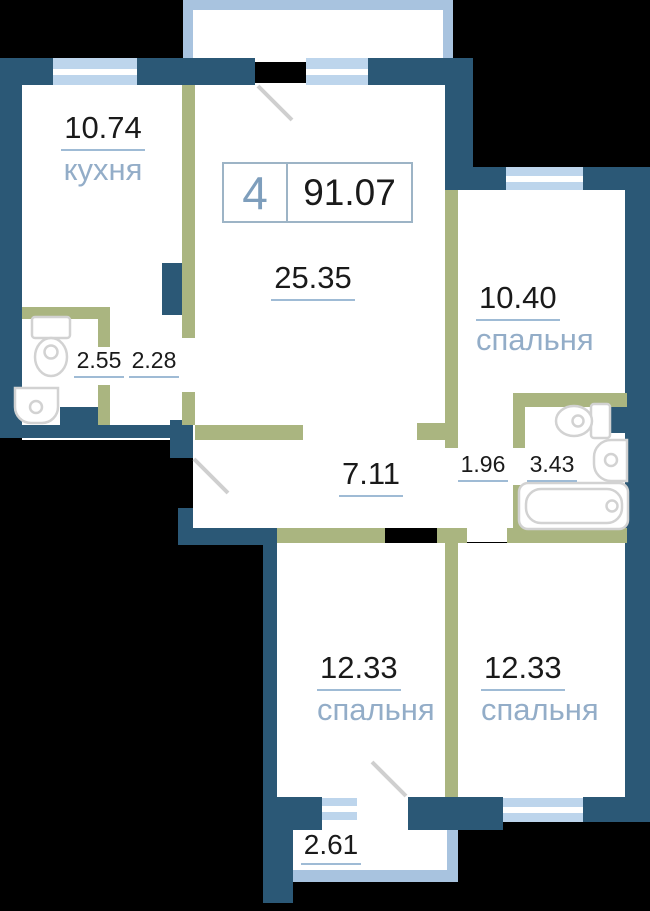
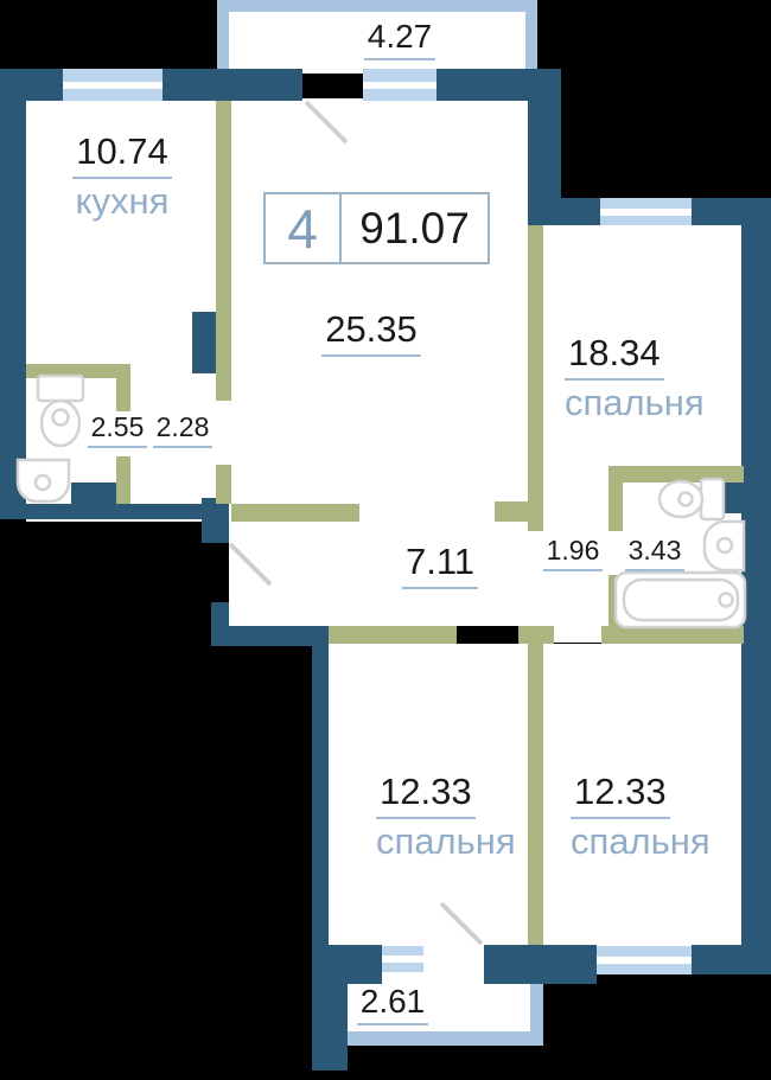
+ 4.27
  10.74
  кухня
  4
  91.07
  25.35
- 10.40
+ 18.34
  спальня
  2.55
  2.28
  7.11
  1.96
  3.43
  12.33
  спальня
  12.33
  спальня
  2.61
